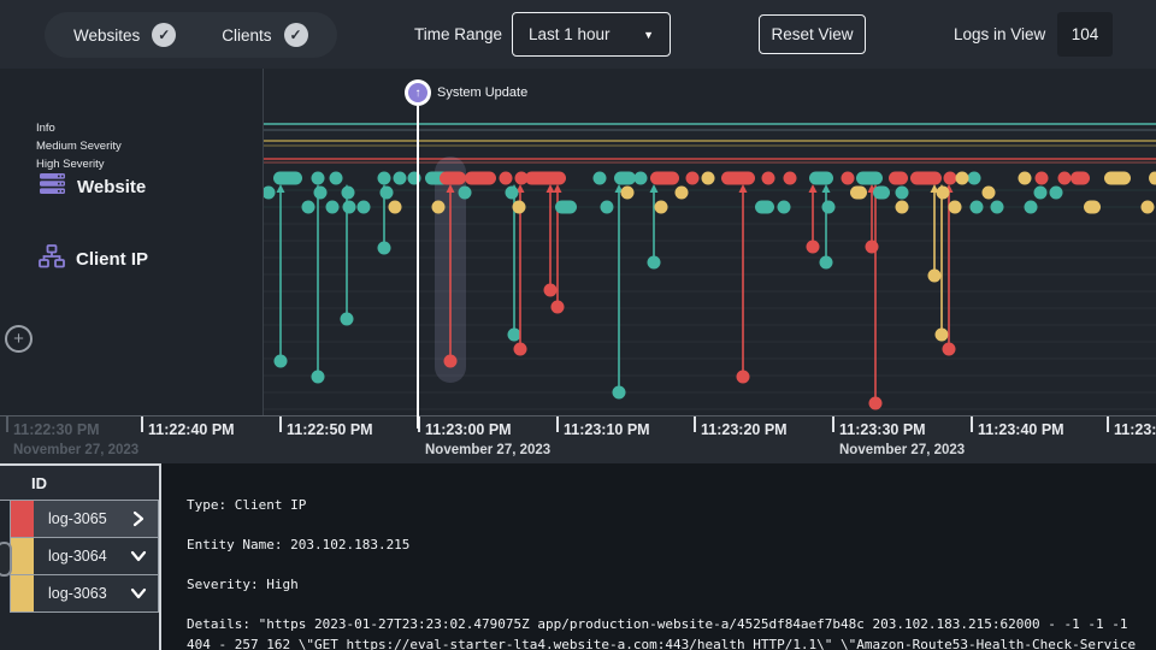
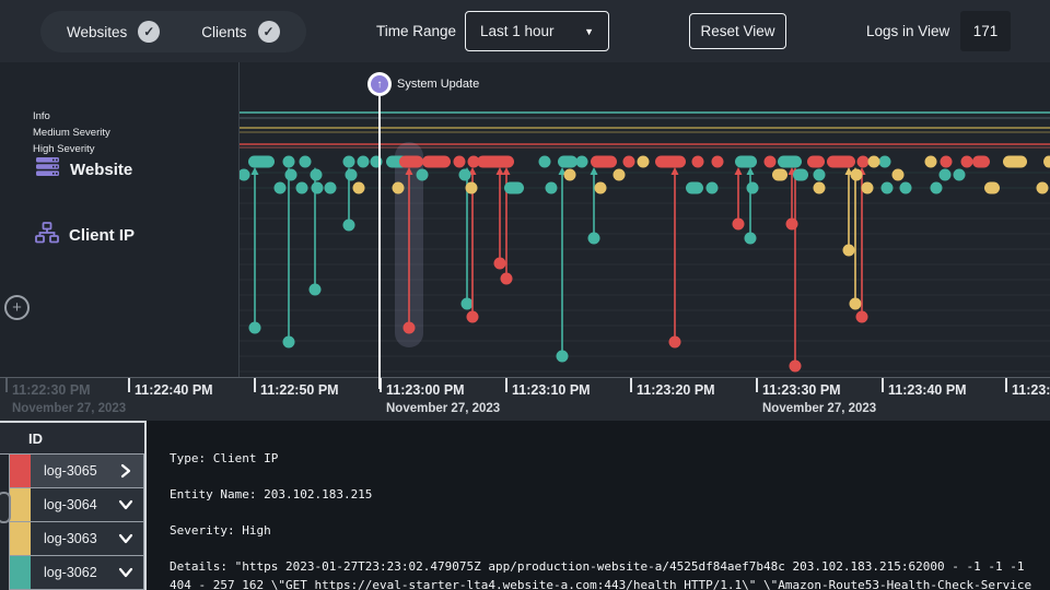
  Websites
  ✓
  Clients
  ✓
  Time Range
  Last 1 hour
  ▼
  Reset View
  Logs in View
- 104
+ 171
  Info
  Medium Severity
  High Severity
  Website
  Client IP
  +
  ↑
  System Update
  11:22:30 PM
  November 27, 2023
  11:22:40 PM
  11:22:50 PM
  11:23:00 PM
  November 27, 2023
  11:23:10 PM
  11:23:20 PM
  11:23:30 PM
  November 27, 2023
  11:23:40 PM
  ID
  log-3065
  log-3064
  log-3063
+ log-3062
  Type: Client IP
  Entity Name: 203.102.183.215
  Severity: High
  Details: "https 2023-01-27T23:23:02.479075Z app/production-website-a/4525df84aef7b48c 203.102.183.215:62000 - -1 -1 -1 404 - 257 162 \"GET https://eval-starter-lta4.website-a.com:443/health HTTP/1.1\" \"Amazon-Route53-Health-Check-Service
